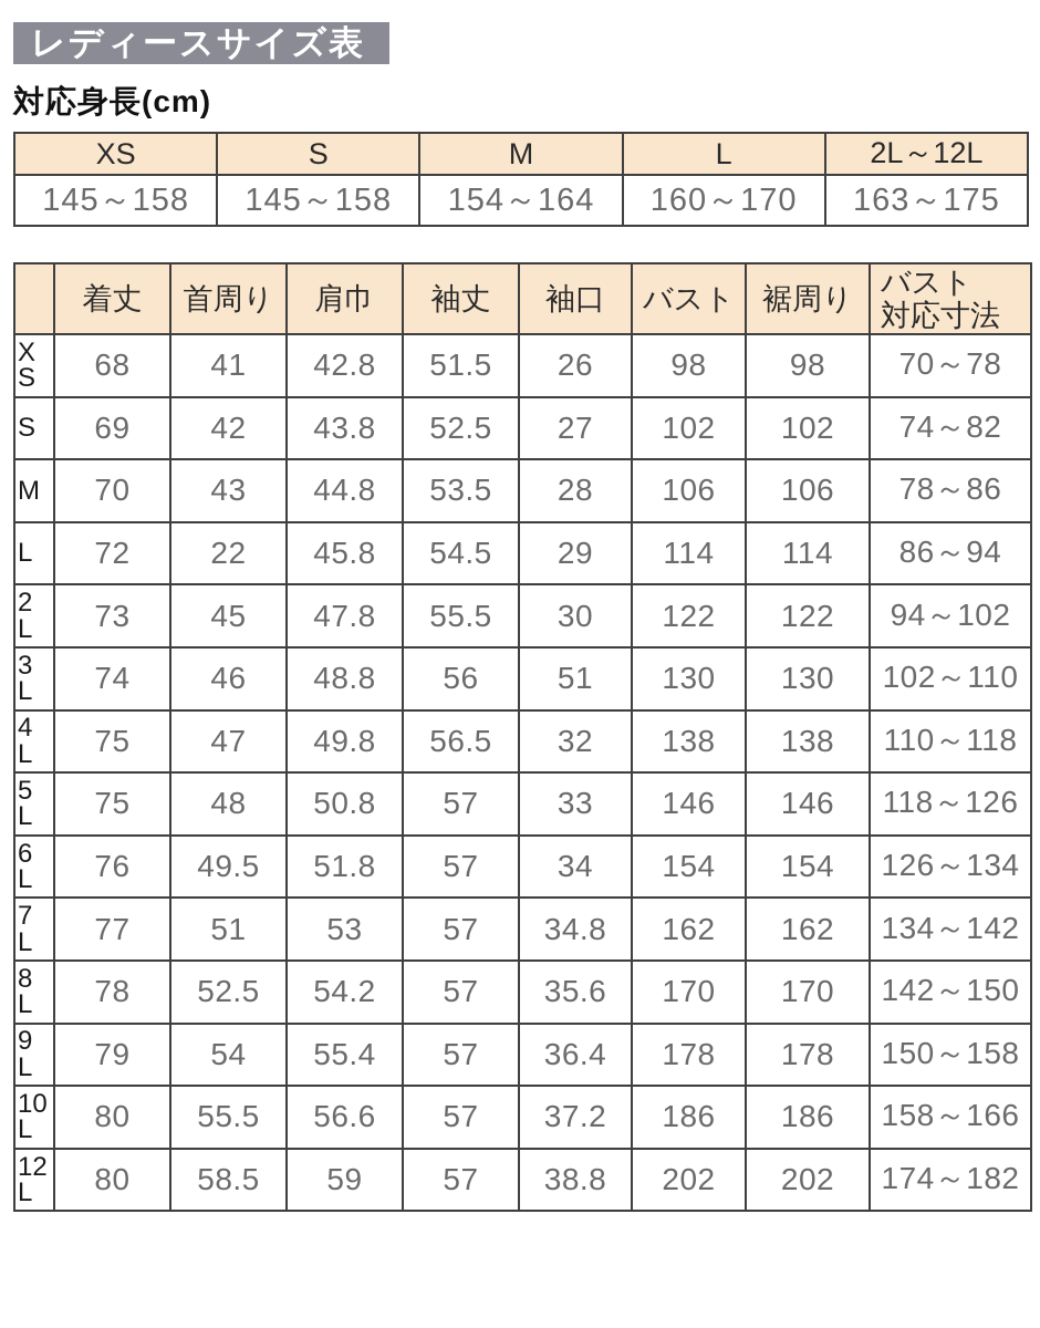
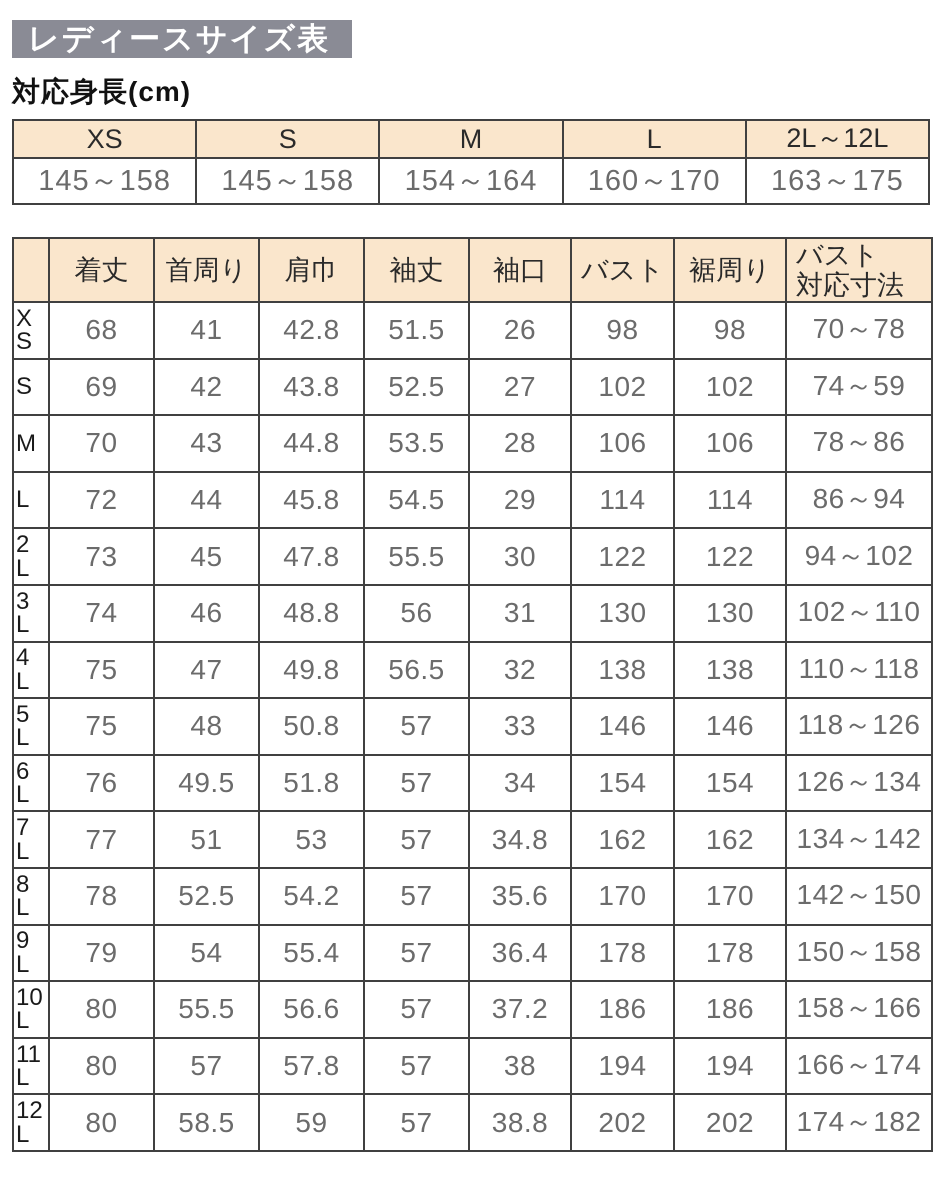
  レディースサイズ表
  対応身長(cm)
  XS	S	M	L	2L～12L
  145～158	145～158	154～164	160～170	163～175
  	着丈	首周り	肩巾	袖丈	袖口	バスト	裾周り	バスト 対応寸法
  X S	68	41	42.8	51.5	26	98	98	70～78
- S	69	42	43.8	52.5	27	102	102	74～82
+ S	69	42	43.8	52.5	27	102	102	74～59
  M	70	43	44.8	53.5	28	106	106	78～86
- L	72	22	45.8	54.5	29	114	114	86～94
+ L	72	44	45.8	54.5	29	114	114	86～94
  2 L	73	45	47.8	55.5	30	122	122	94～102
- 3 L	74	46	48.8	56	51	130	130	102～110
+ 3 L	74	46	48.8	56	31	130	130	102～110
  4 L	75	47	49.8	56.5	32	138	138	110～118
  5 L	75	48	50.8	57	33	146	146	118～126
  6 L	76	49.5	51.8	57	34	154	154	126～134
  7 L	77	51	53	57	34.8	162	162	134～142
  8 L	78	52.5	54.2	57	35.6	170	170	142～150
  9 L	79	54	55.4	57	36.4	178	178	150～158
  10 L	80	55.5	56.6	57	37.2	186	186	158～166
+ 11 L	80	57	57.8	57	38	194	194	166～174
  12 L	80	58.5	59	57	38.8	202	202	174～182
